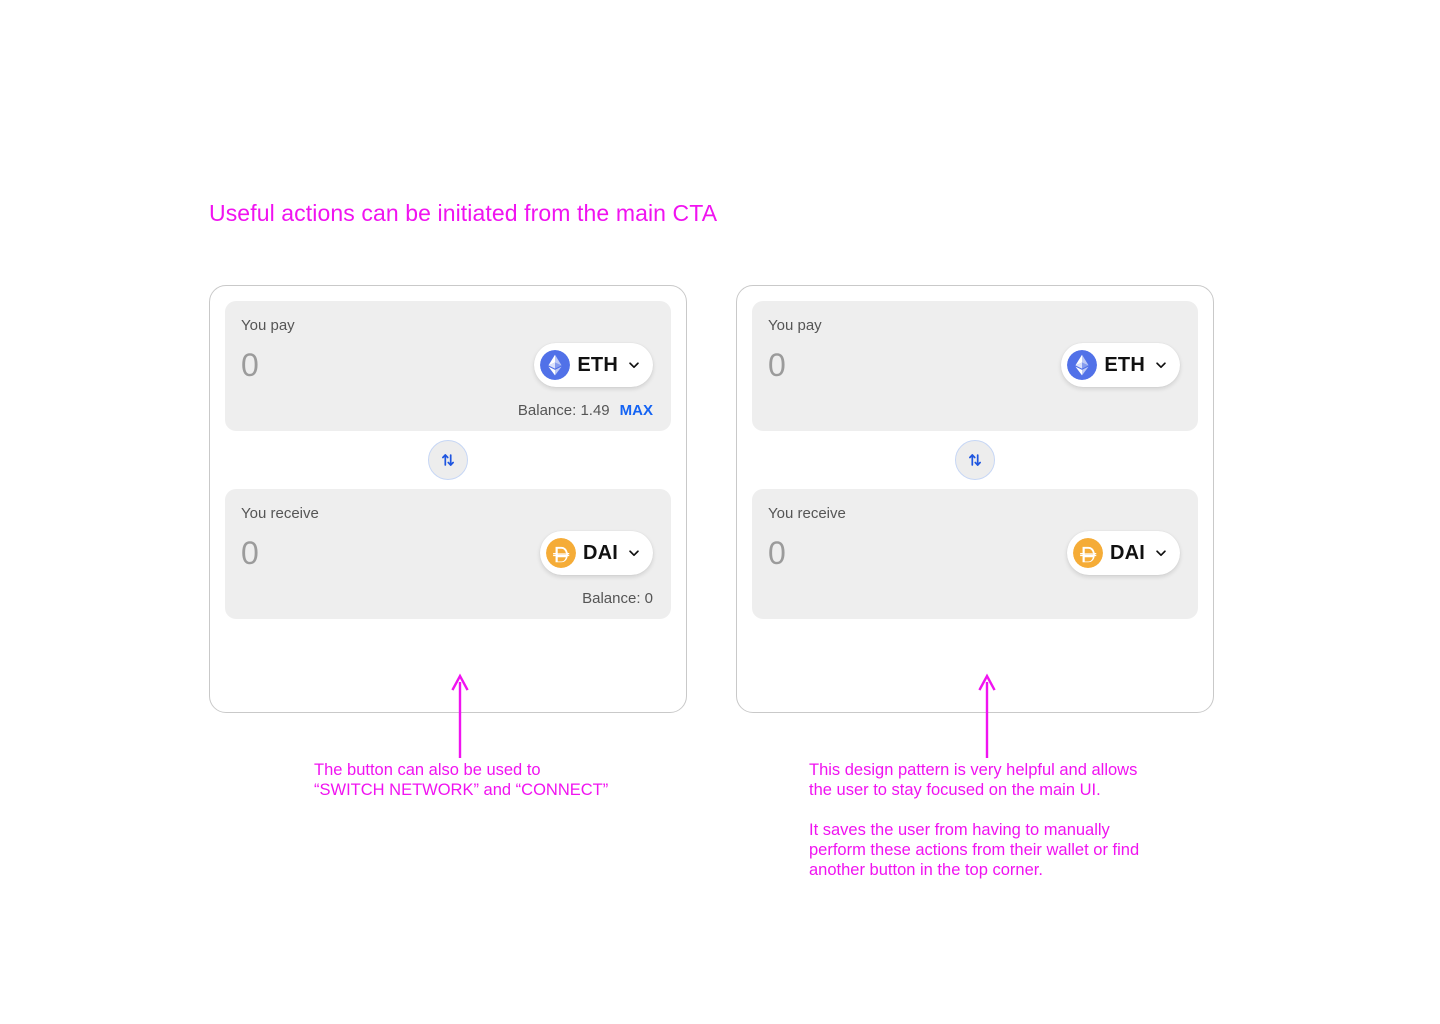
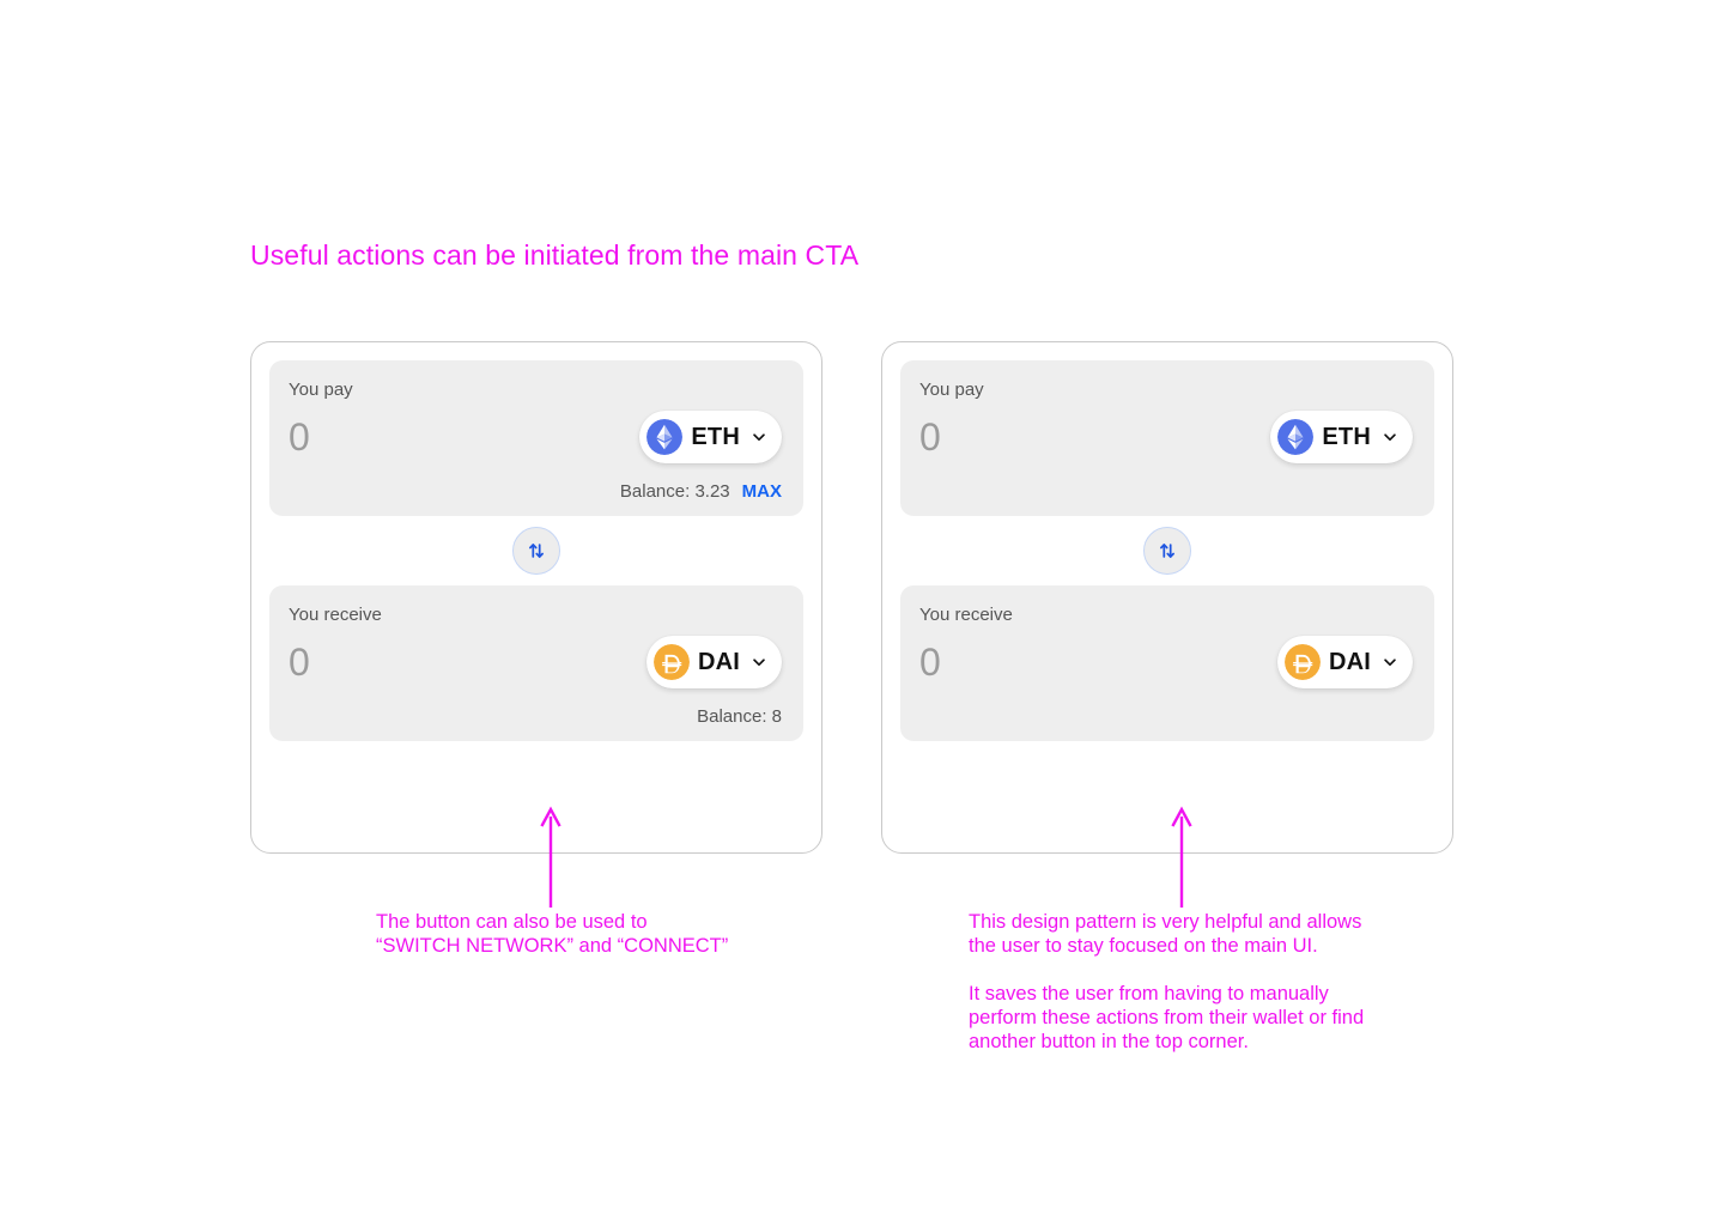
  Useful actions can be initiated from the main CTA
  You pay
  0
  ETH
- Balance: 1.49
+ Balance: 3.23
  MAX
  You receive
  0
  DAI
- Balance: 0
+ Balance: 8
  You pay
  0
  ETH
  You receive
  0
  DAI
  The button can also be used to
  “SWITCH NETWORK” and “CONNECT”
  This design pattern is very helpful and allows
  the user to stay focused on the main UI.
  It saves the user from having to manually
  perform these actions from their wallet or find
  another button in the top corner.
